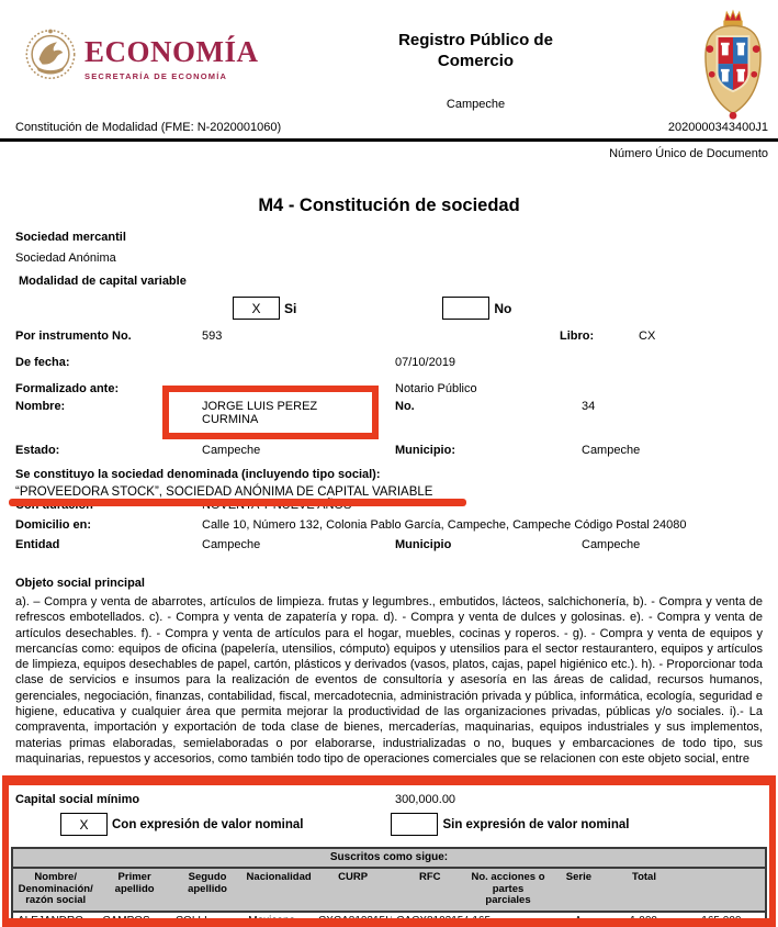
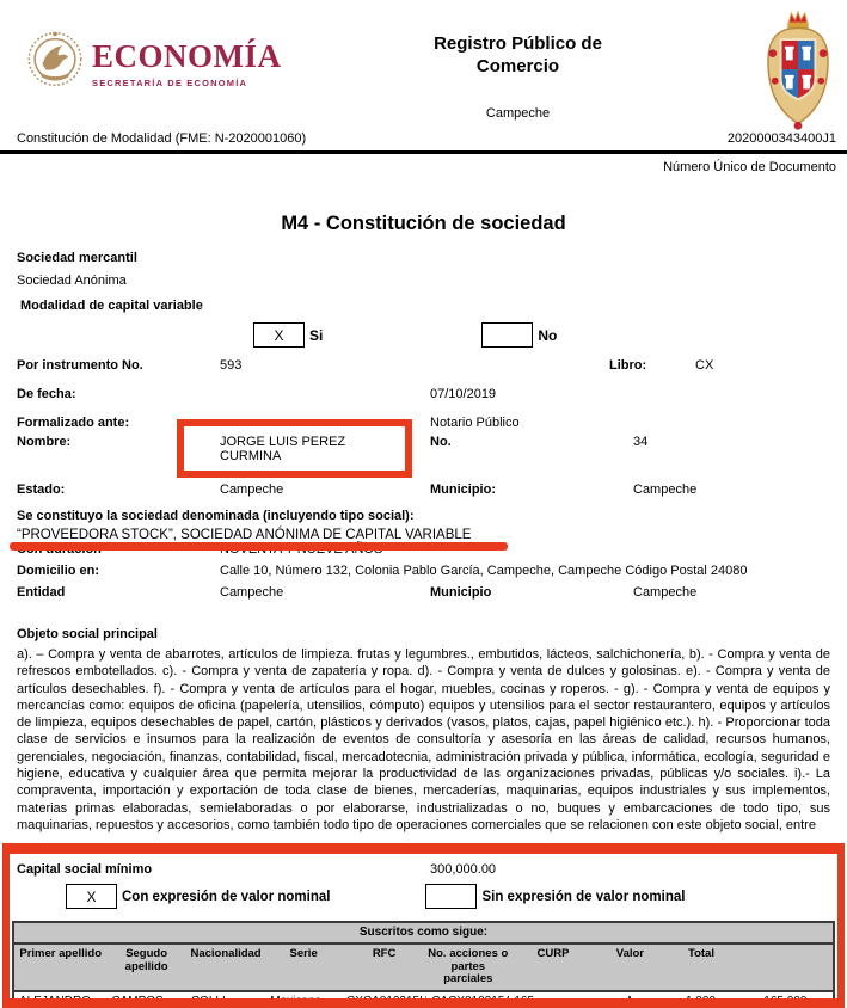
  ECONOMÍA
  SECRETARÍA DE ECONOMÍA
  Registro Público de
  Comercio
  Campeche
  Constitución de Modalidad (FME: N-2020001060)
  2020000343400J1
  Número Único de Documento
  M4 - Constitución de sociedad
  Sociedad mercantil
  Sociedad Anónima
  Modalidad de capital variable
  X
  Si
  No
  Por instrumento No.
  593
  Libro:
  CX
  De fecha:
  07/10/2019
  Formalizado ante:
  Notario Público
  Nombre:
  JORGE LUIS PEREZ CURMINA
  No.
  34
  Estado:
  Campeche
  Municipio:
  Campeche
  Se constituyo la sociedad denominada (incluyendo tipo social):
  “PROVEEDORA STOCK”, SOCIEDAD ANÓNIMA DE CAPITAL VARIABLE
  Domicilio en:
  Calle 10, Número 132, Colonia Pablo García, Campeche, Campeche Código Postal 24080
  Entidad
  Campeche
  Municipio
  Campeche
  Objeto social principal
  a). – Compra y venta de abarrotes, artículos de limpieza. frutas y legumbres., embutidos, lácteos, salchichonería, b). - Compra y venta de refrescos embotellados. c). - Compra y venta de zapatería y ropa. d). - Compra y venta de dulces y golosinas. e). - Compra y venta de artículos desechables. f). - Compra y venta de artículos para el hogar, muebles, cocinas y roperos. - g). - Compra y venta de equipos y mercancías como: equipos de oficina (papelería, utensilios, cómputo) equipos y utensilios para el sector restaurantero, equipos y artículos de limpieza, equipos desechables de papel, cartón, plásticos y derivados (vasos, platos, cajas, papel higiénico etc.). h). - Proporcionar toda clase de servicios e insumos para la realización de eventos de consultoría y asesoría en las áreas de calidad, recursos humanos, gerenciales, negociación, finanzas, contabilidad, fiscal, mercadotecnia, administración privada y pública, informática, ecología, seguridad e higiene, educativa y cualquier área que permita mejorar la productividad de las organizaciones privadas, públicas y/o sociales. i).- La compraventa, importación y exportación de toda clase de bienes, mercaderías, maquinarias, equipos industriales y sus implementos, materias primas elaboradas, semielaboradas o por elaborarse, industrializadas o no, buques y embarcaciones de todo tipo, sus maquinarias, repuestos y accesorios, como también todo tipo de operaciones comerciales que se relacionen con este objeto social, entre
  Capital social mínimo
  300,000.00
  X
  Con expresión de valor nominal
  Sin expresión de valor nominal
  Suscritos como sigue:
- Nombre/
- Denominación/
- razón social
  Primer apellido
  Segudo
  apellido
  Nacionalidad
- CURP
+ Serie
  RFC
  No. acciones o
  partes parciales
- Serie
+ CURP
+ Valor
  Total
  ALEJANDRO
  CAMPOS
  COLLI
  Mexicana
  CXCA810315H
  CACX810315A
  165
  A
  1,000
  165,000
